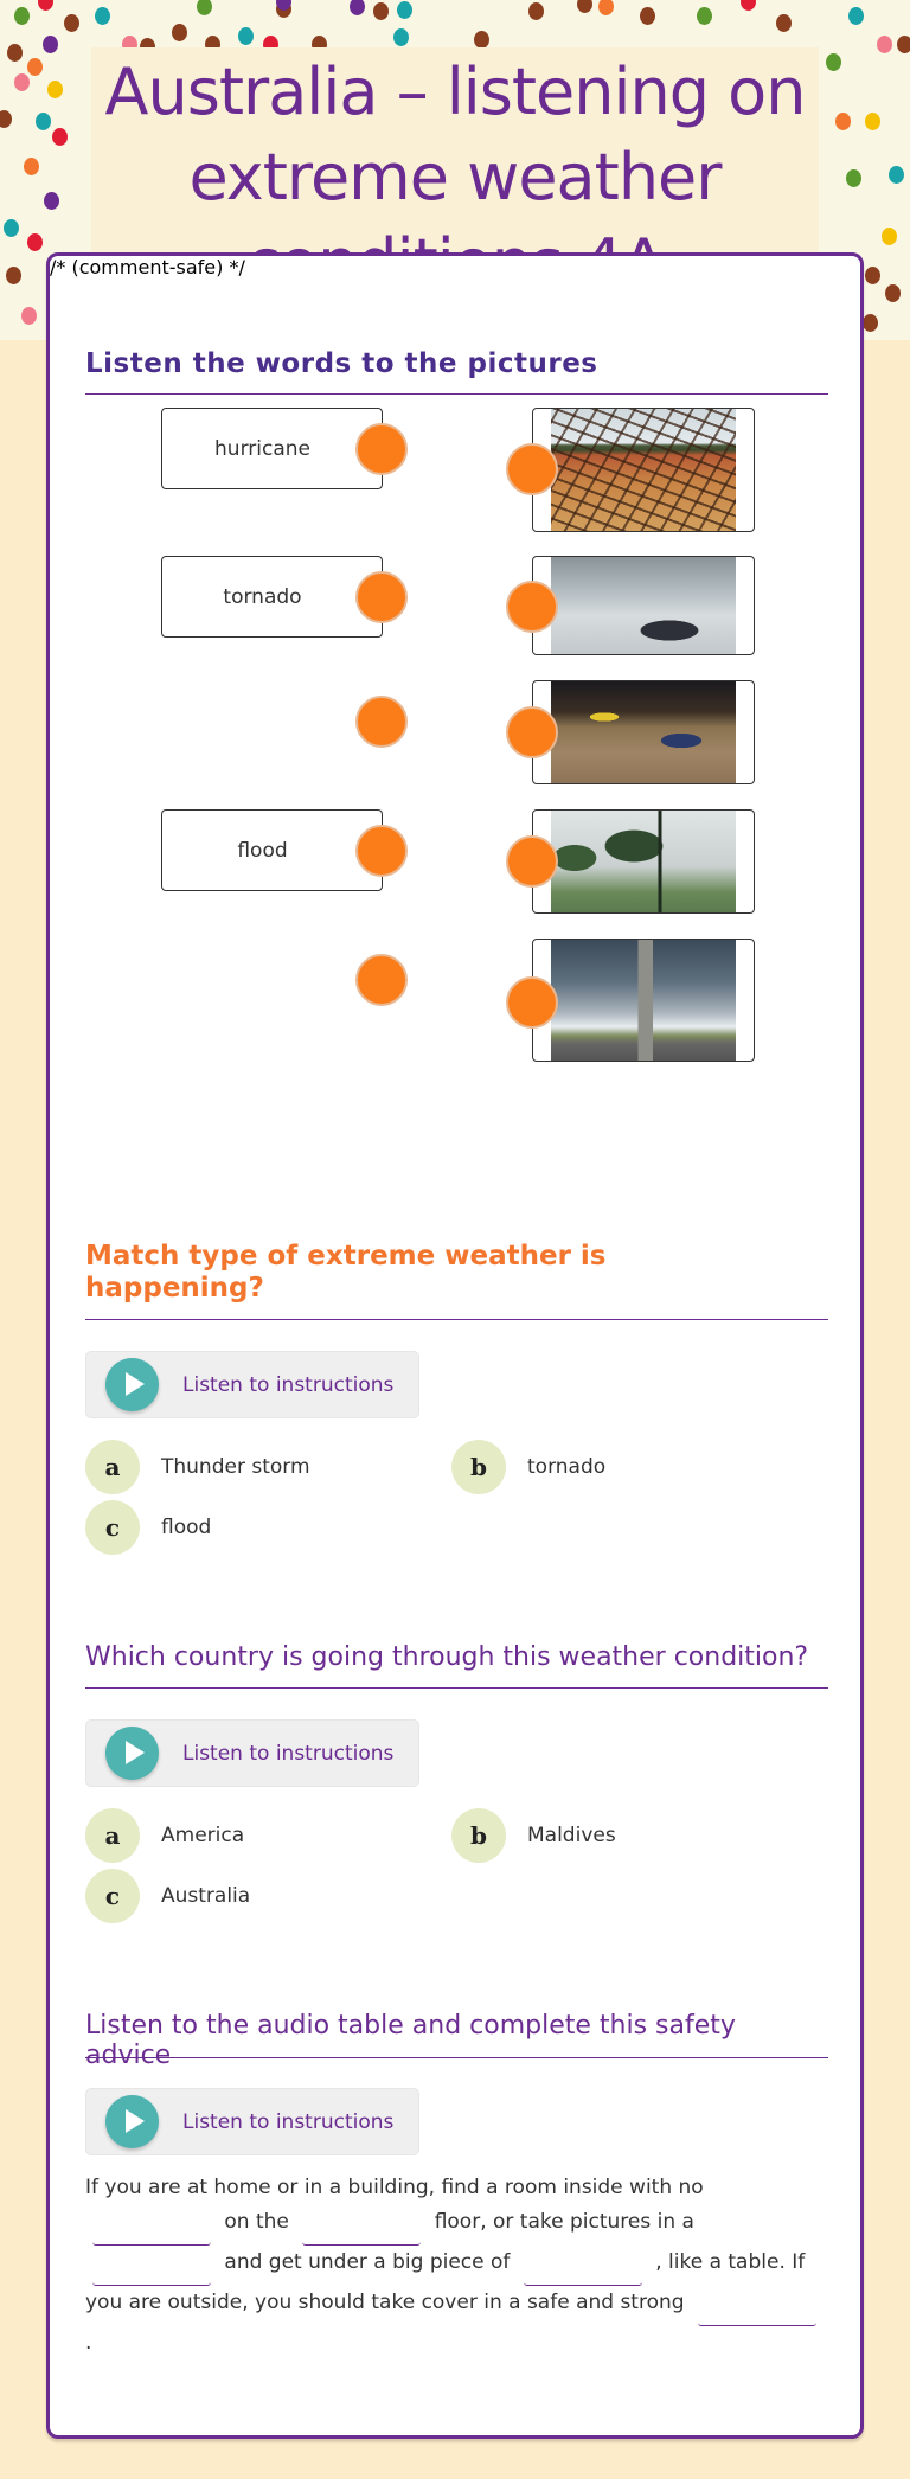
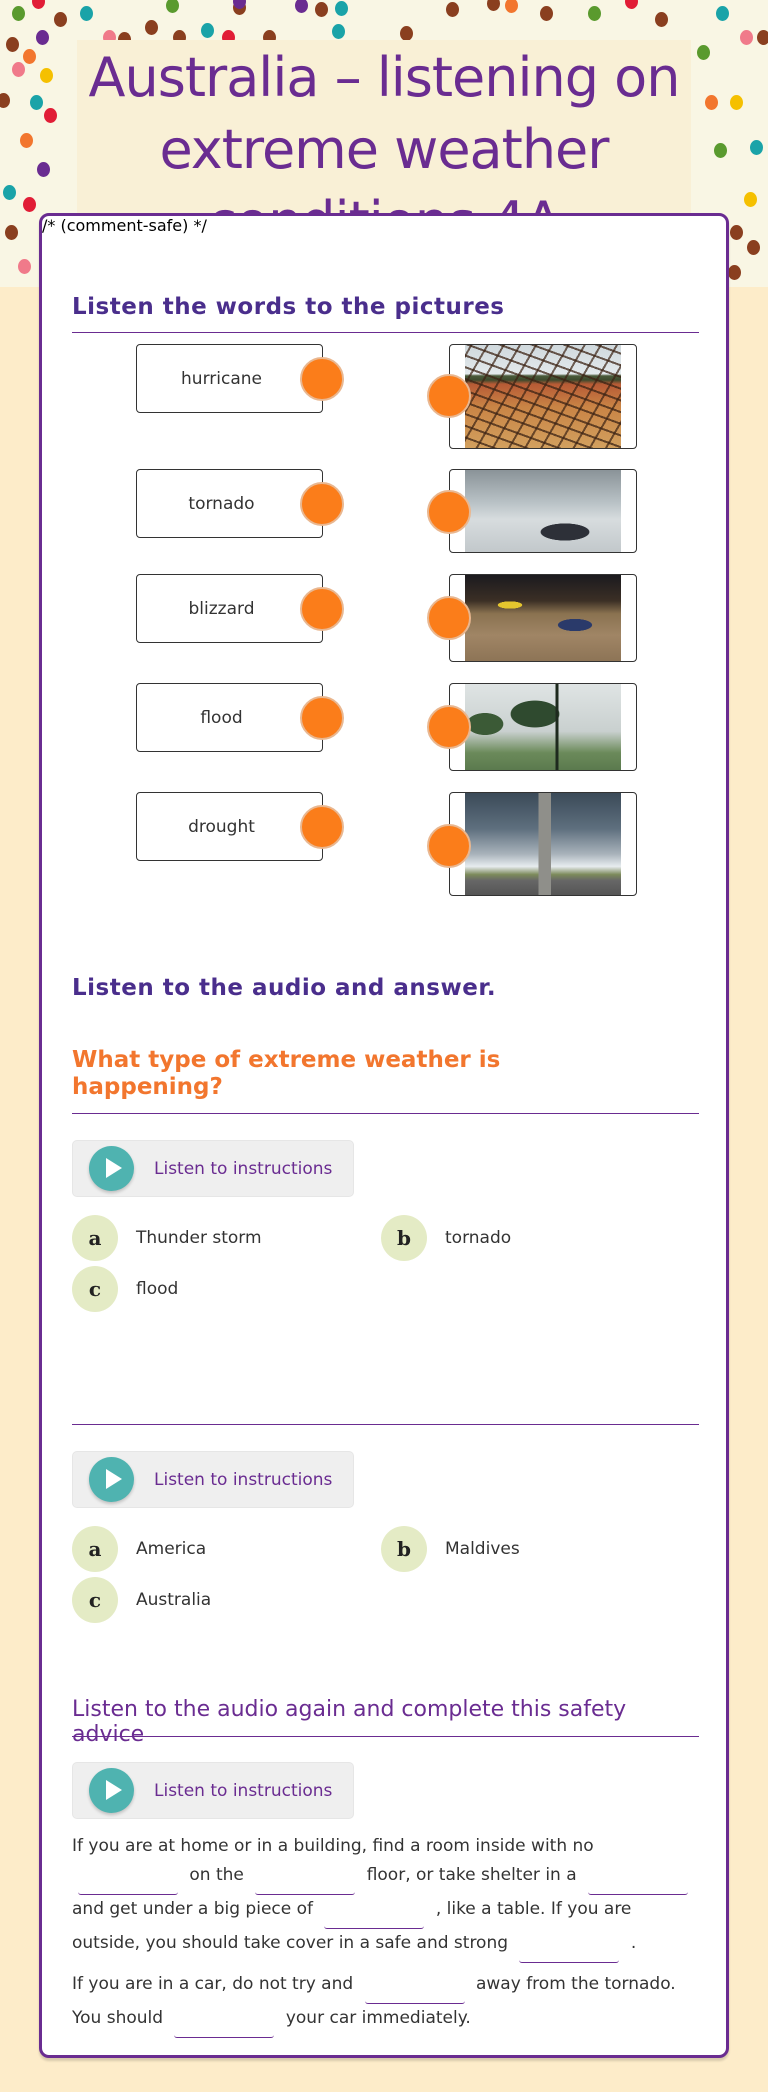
  Australia – listening on extreme weather
  Listen the words to the pictures
  hurricane
  tornado
+ blizzard
  flood
+ drought
+ Listen to the audio and answer.
- Match type of extreme weather is happening?
+ What type of extreme weather is happening?
  /* (comment-safe) */
  Listen to instructions
  a
  Thunder storm
  b
  tornado
  c
  flood
- Which country is going through this weather condition?
  Listen to instructions
  a
  America
  b
  Maldives
  c
  Australia
- Listen to the audio table and complete this safety advice
+ Listen to the audio again and complete this safety advice
  Listen to instructions
- If you are at home or in a building, find a room inside with no on the floor, or take pictures in a and get under a big piece of , like a table. If you are outside, you should take cover in a safe and strong .
+ If you are at home or in a building, find a room inside with no on the floor, or take shelter in a and get under a big piece of , like a table. If you are outside, you should take cover in a safe and strong .
+ If you are in a car, do not try and away from the tornado. You should your car immediately.
